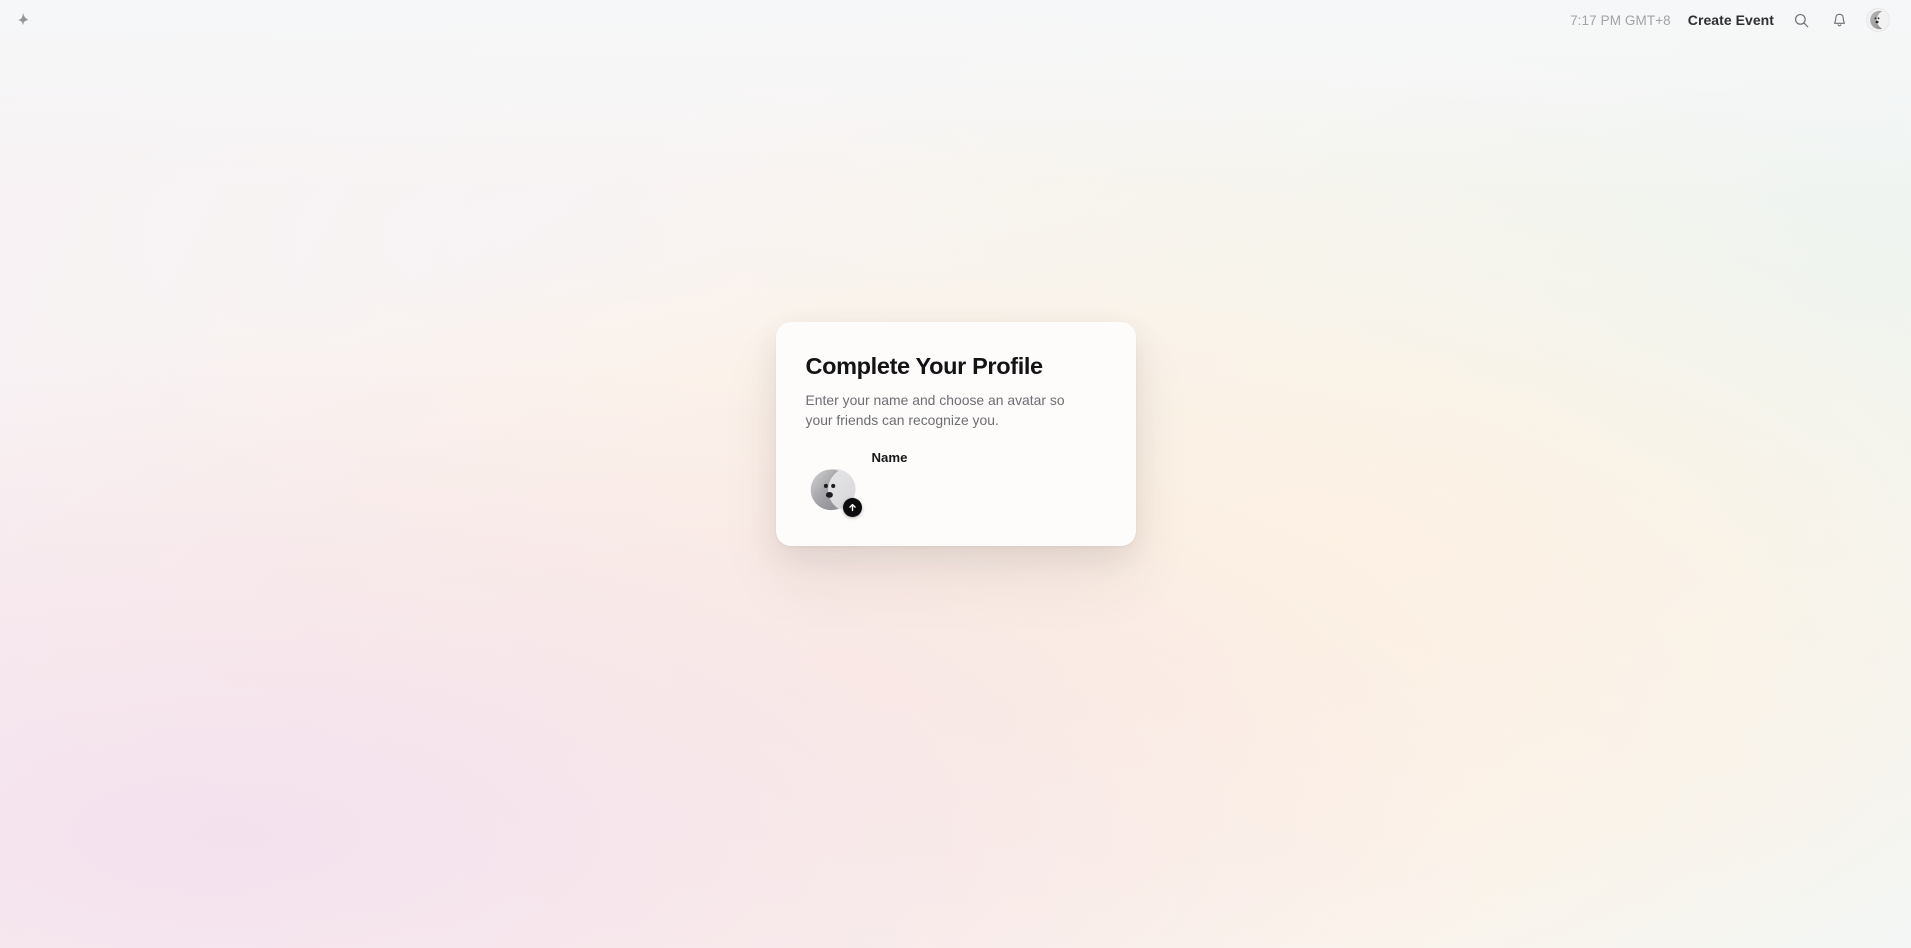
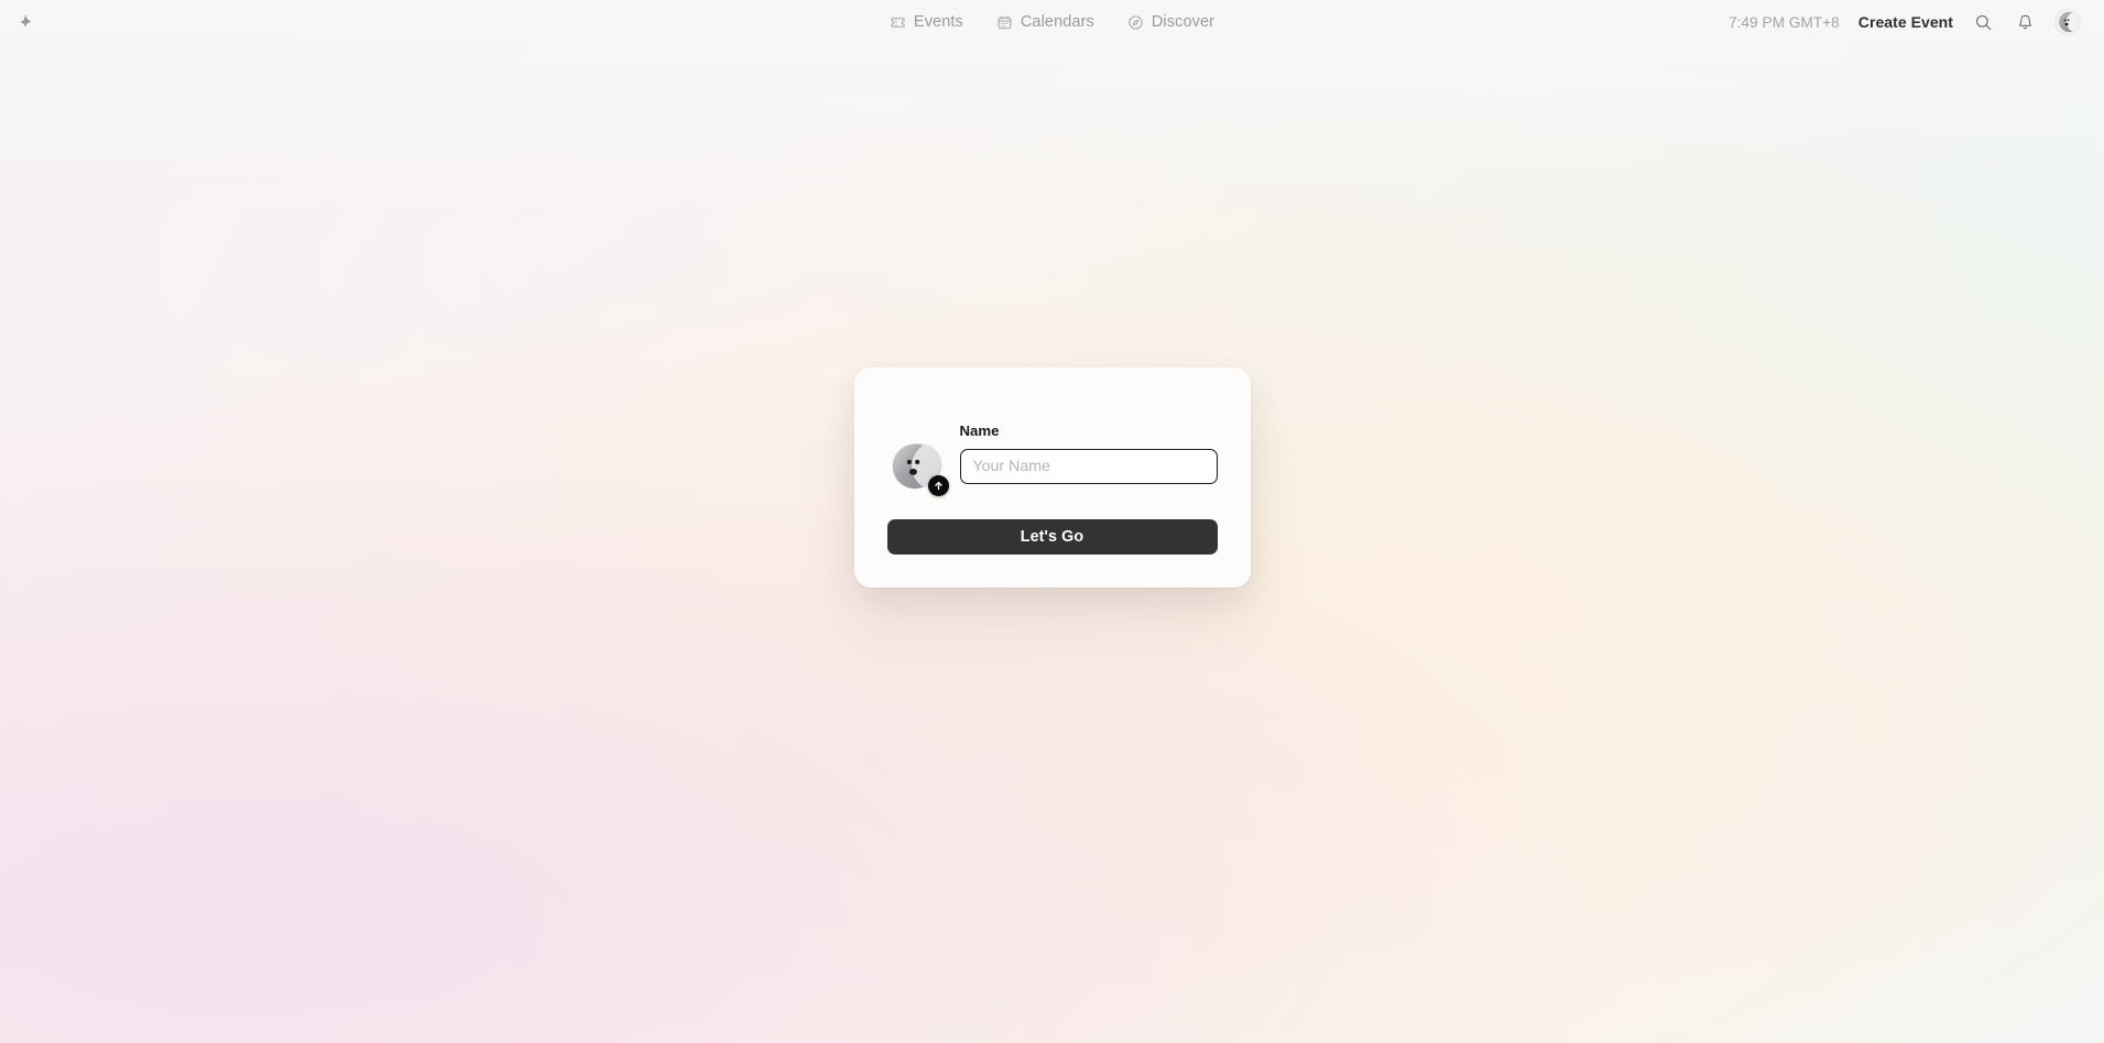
+ Events
+ Calendars
+ Discover
- 7:17 PM GMT+8
+ 7:49 PM GMT+8
  Create Event
- Complete Your Profile
- Enter your name and choose an avatar so your friends can recognize you.
  Name
+ Your Name
+ Let's Go
